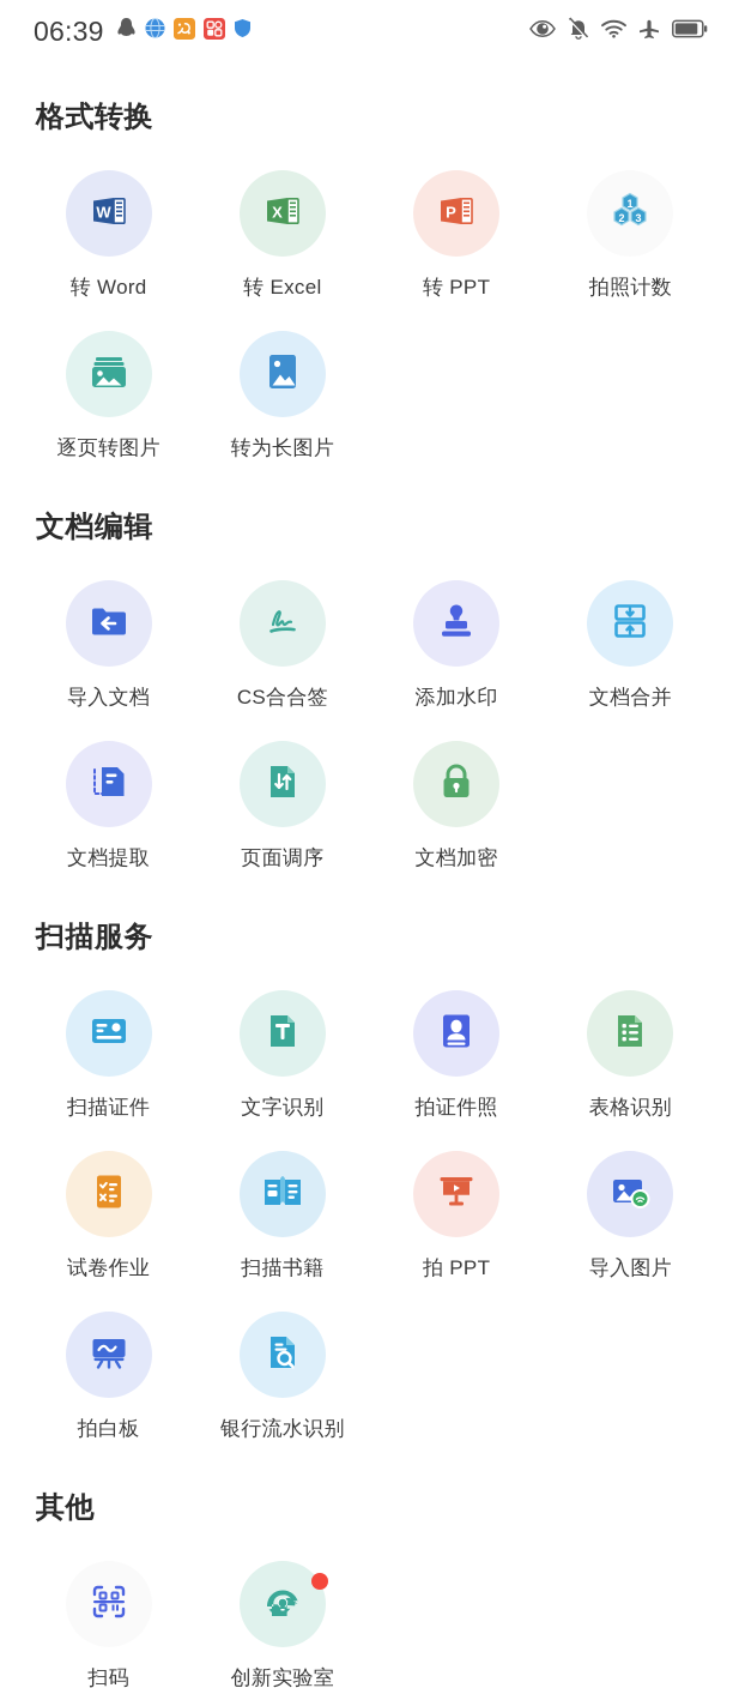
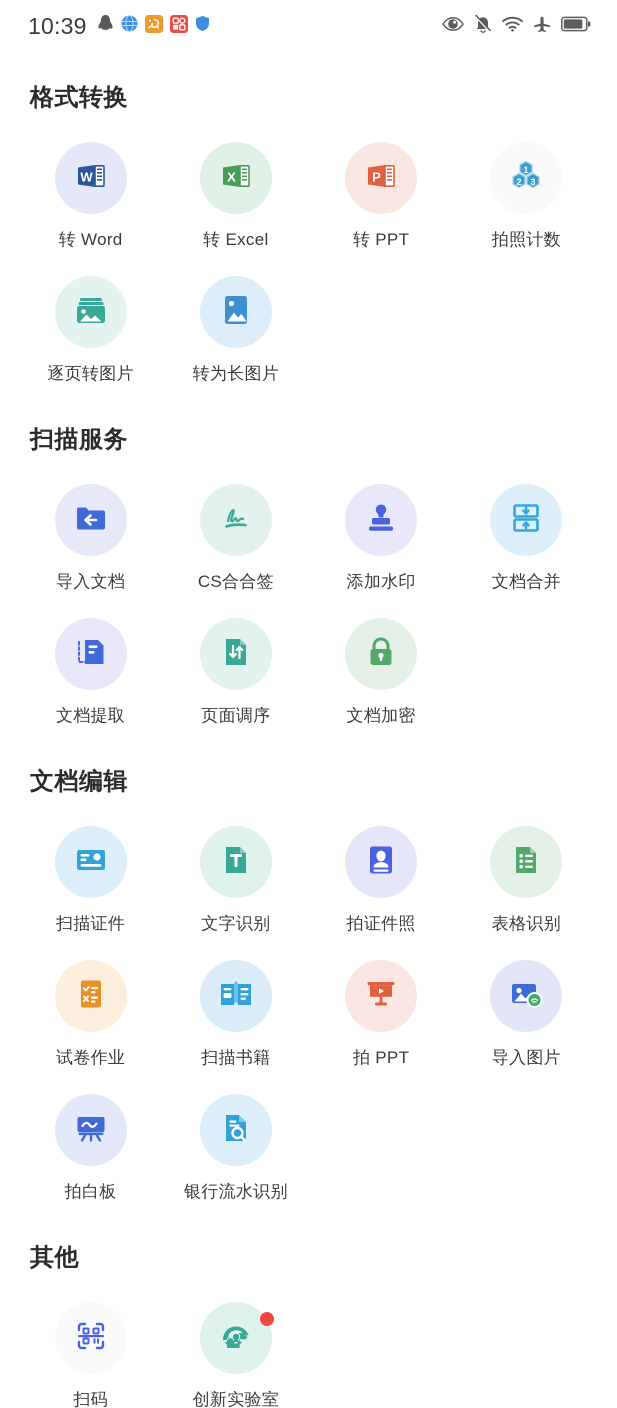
- 06:39
+ 10:39
  格式转换
  W
  转 Word
  X
  转 Excel
  P
  转 PPT
  1
  2
  3
  拍照计数
  逐页转图片
  转为长图片
- 文档编辑
+ 扫描服务
  导入文档
  CS合合签
  添加水印
  文档合并
  文档提取
  页面调序
  文档加密
- 扫描服务
+ 文档编辑
  扫描证件
  文字识别
  拍证件照
  表格识别
  试卷作业
  扫描书籍
  拍 PPT
  导入图片
  拍白板
  银行流水识别
  其他
  扫码
  创新实验室
